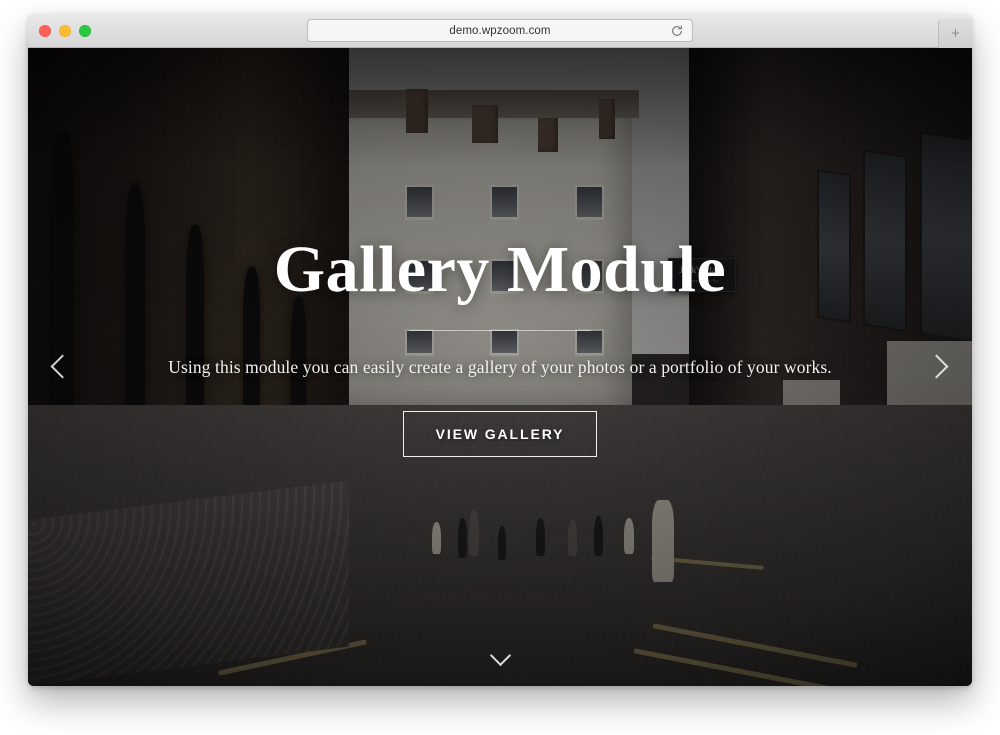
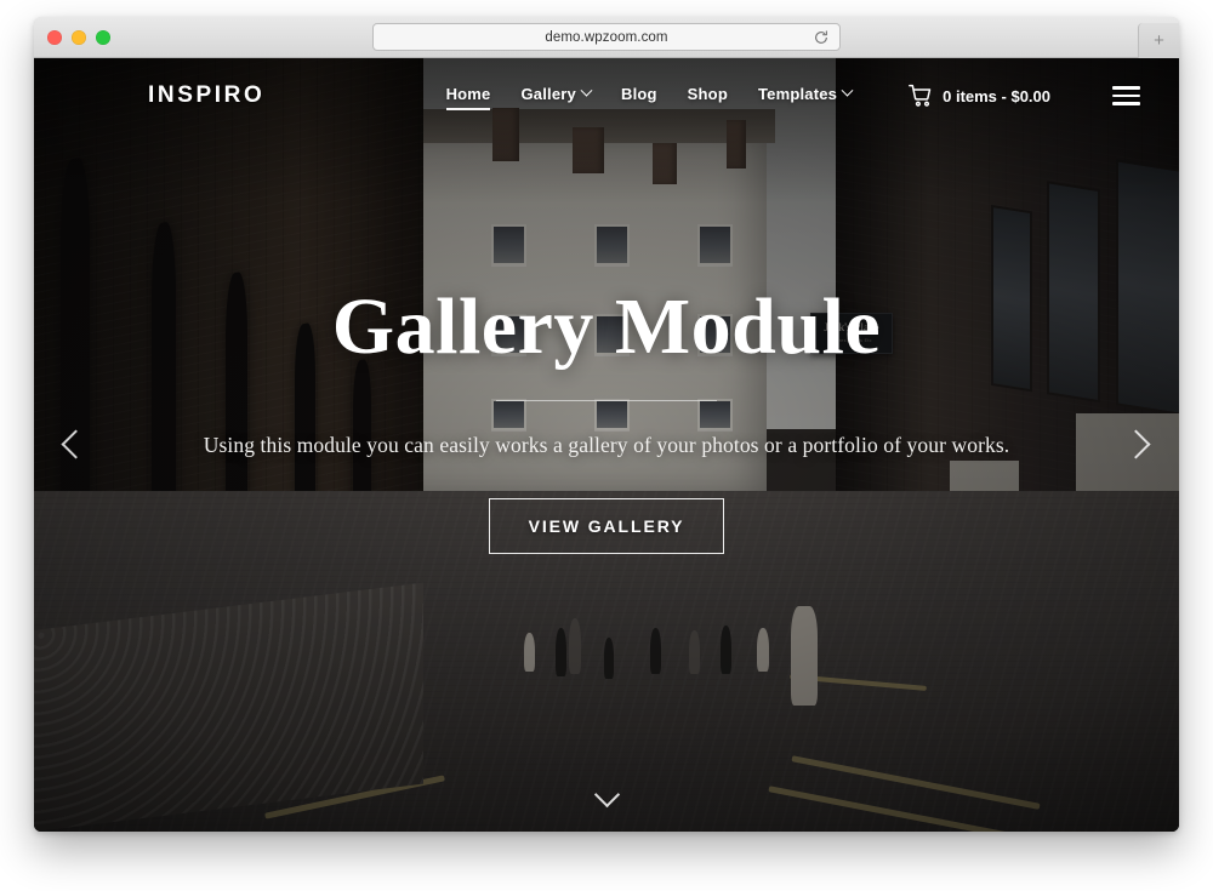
  demo.wpzoom.com
  +
+ INSPIRO
+ Home
+ Gallery
+ Blog
+ Shop
+ Templates
+ 0 items - $0.00
  Gallery Module
- Using this module you can easily create a gallery of your photos or a portfolio of your works.
+ Using this module you can easily works a gallery of your photos or a portfolio of your works.
  VIEW GALLERY
